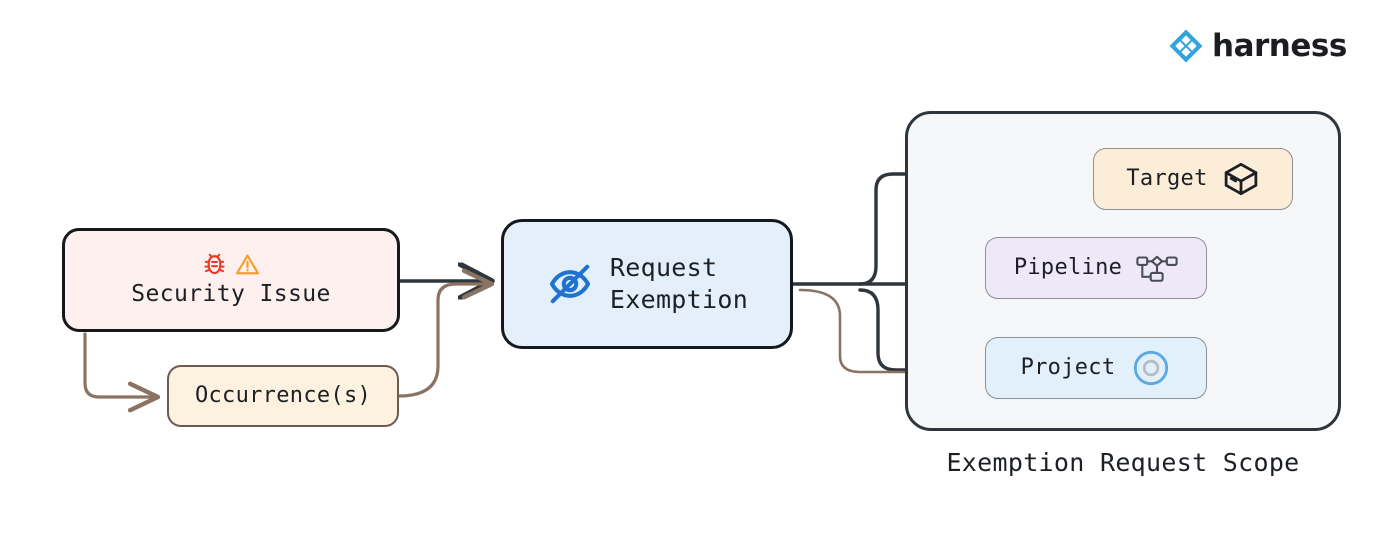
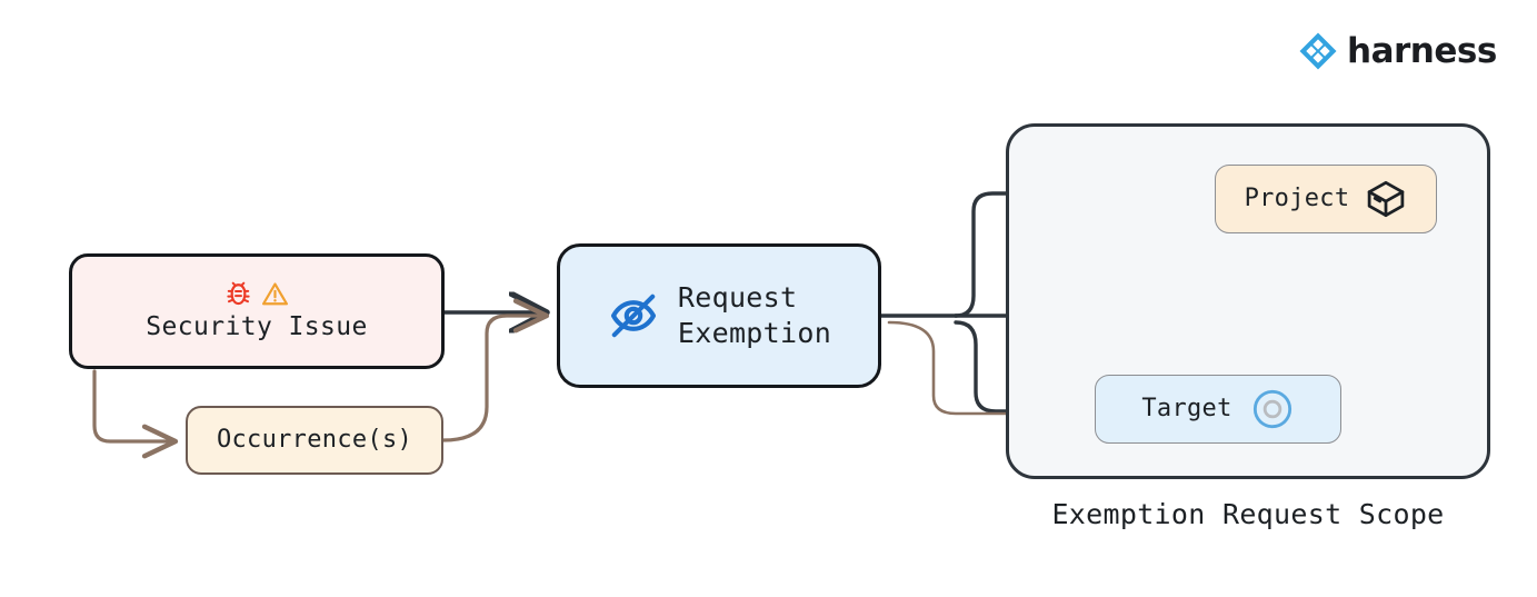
  harness
  Exemption Request Scope
  Security Issue
  Occurrence(s)
  Request
  Exemption
- Target
+ Project
- Pipeline
- Project
+ Target
